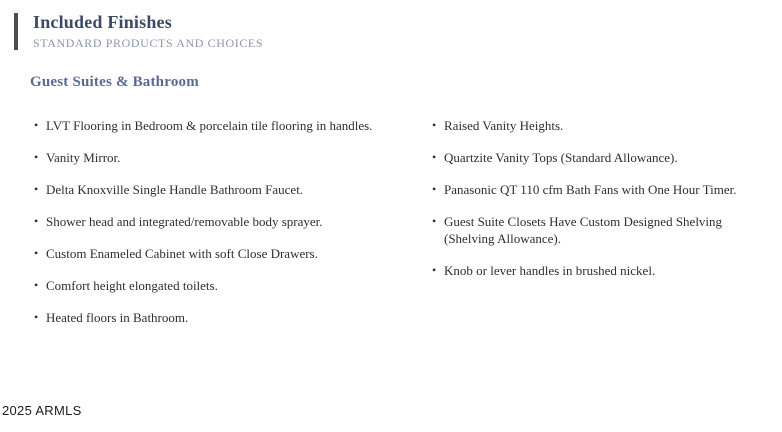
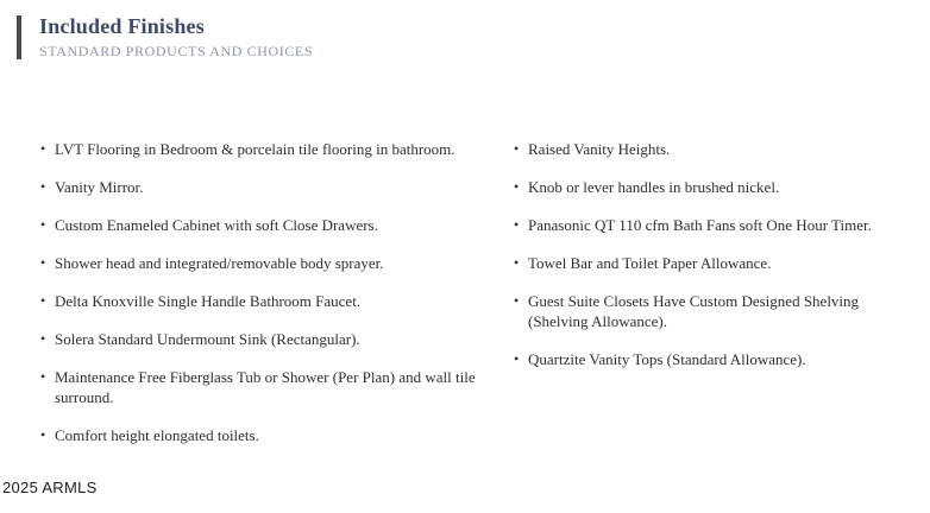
  Included Finishes
  STANDARD PRODUCTS AND CHOICES
- Guest Suites & Bathroom
- LVT Flooring in Bedroom & porcelain tile flooring in handles.
+ LVT Flooring in Bedroom & porcelain tile flooring in bathroom.
  Vanity Mirror.
- Delta Knoxville Single Handle Bathroom Faucet.
+ Custom Enameled Cabinet with soft Close Drawers.
  Shower head and integrated/removable body sprayer.
- Custom Enameled Cabinet with soft Close Drawers.
+ Delta Knoxville Single Handle Bathroom Faucet.
+ Solera Standard Undermount Sink (Rectangular).
+ Maintenance Free Fiberglass Tub or Shower (Per Plan) and wall tile surround.
  Comfort height elongated toilets.
- Heated floors in Bathroom.
  Raised Vanity Heights.
- Quartzite Vanity Tops (Standard Allowance).
+ Knob or lever handles in brushed nickel.
- Panasonic QT 110 cfm Bath Fans with One Hour Timer.
+ Panasonic QT 110 cfm Bath Fans soft One Hour Timer.
+ Towel Bar and Toilet Paper Allowance.
  Guest Suite Closets Have Custom Designed Shelving (Shelving Allowance).
- Knob or lever handles in brushed nickel.
+ Quartzite Vanity Tops (Standard Allowance).
  2025 ARMLS
